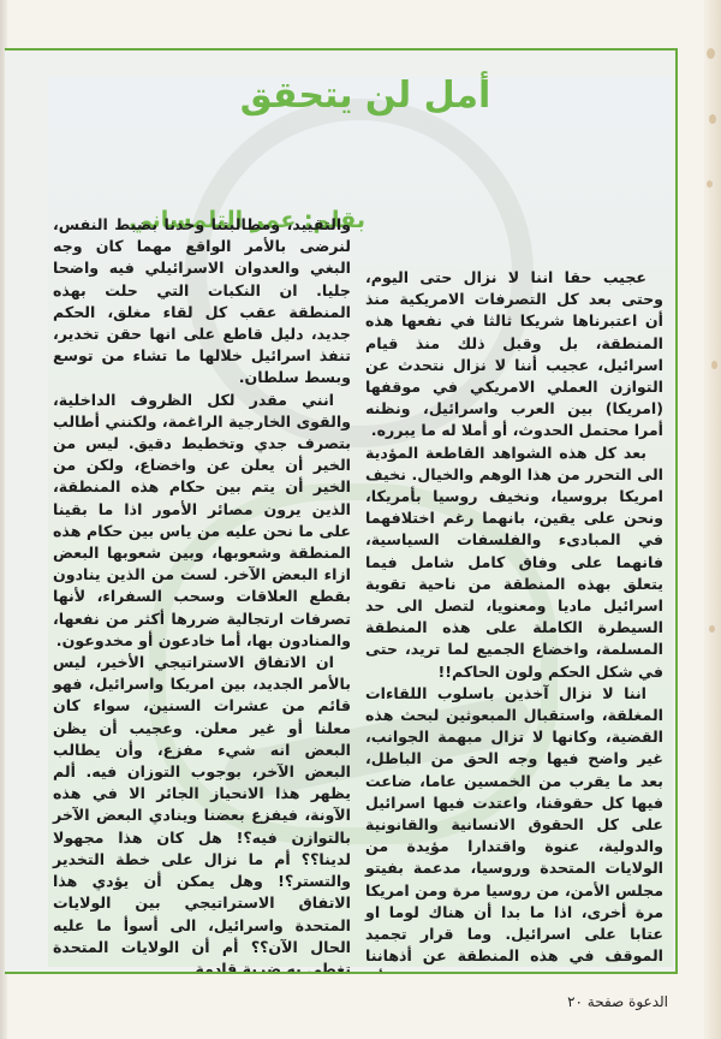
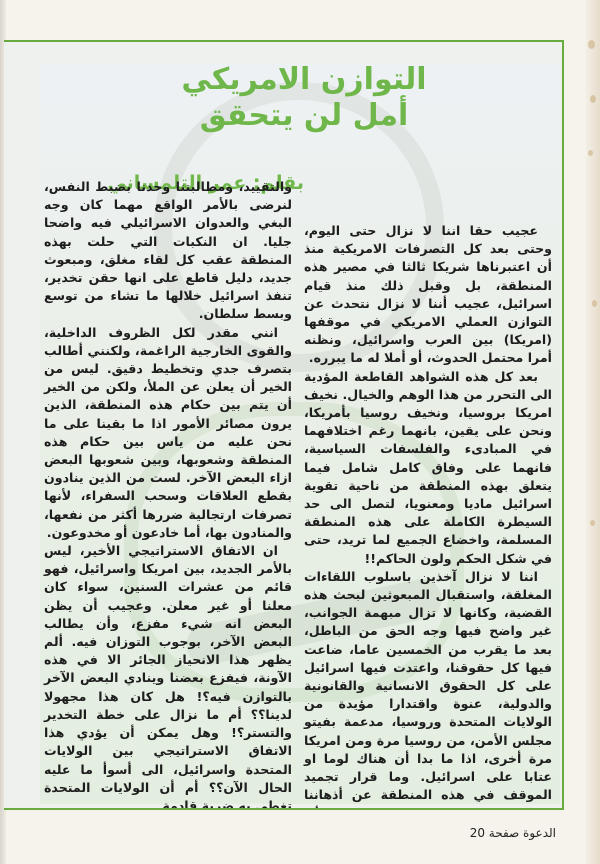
+ التوازن الامريكي
  أمل لن يتحقق
  بقلم: عمر التلمساني
- عجيب حقا اننا لا نزال حتى اليوم، وحتى بعد كل التصرفات الامريكية منذ أن اعتبرناها شريكا ثالثا في نفعها هذه المنطقة، بل وقبل ذلك منذ قيام اسرائيل، عجيب أننا لا نزال نتحدث عن التوازن العملي الامريكي في موقفها (امريكا) بين العرب واسرائيل، ونظنه أمرا محتمل الحدوث، أو أملا له ما يبرره.
+ عجيب حقا اننا لا نزال حتى اليوم، وحتى بعد كل التصرفات الامريكية منذ أن اعتبرناها شريكا ثالثا في مصير هذه المنطقة، بل وقبل ذلك منذ قيام اسرائيل، عجيب أننا لا نزال نتحدث عن التوازن العملي الامريكي في موقفها (امريكا) بين العرب واسرائيل، ونظنه أمرا محتمل الحدوث، أو أملا له ما يبرره.
  بعد كل هذه الشواهد القاطعة المؤدية الى التحرر من هذا الوهم والخيال. نخيف امريكا بروسيا، ونخيف روسيا بأمريكا، ونحن على يقين، بانهما رغم اختلافهما في المبادىء والفلسفات السياسية، فانهما على وفاق كامل شامل فيما يتعلق بهذه المنطقة من ناحية تقوية اسرائيل ماديا ومعنويا، لتصل الى حد السيطرة الكاملة على هذه المنطقة المسلمة، واخضاع الجميع لما تريد، حتى في شكل الحكم ولون الحاكم!!
  اننا لا نزال آخذين باسلوب اللقاءات المغلقة، واستقبال المبعوثين لبحث هذه القضية، وكانها لا تزال مبهمة الجوانب، غير واضح فيها وجه الحق من الباطل، بعد ما يقرب من الخمسين عاما، ضاعت فيها كل حقوقنا، واعتدت فيها اسرائيل على كل الحقوق الانسانية والقانونية والدولية، عنوة واقتدارا مؤيدة من الولايات المتحدة وروسيا، مدعمة بفيتو مجلس الأمن، من روسيا مرة ومن امريكا مرة أخرى، اذا ما بدا أن هناك لوما او عتابا على اسرائيل. وما قرار تجميد الموقف في هذه المنطقة عن أذهاننا
- والتقييد، ومطالبتنا وحدنا بضبط النفس، لنرضى بالأمر الواقع مهما كان وجه البغي والعدوان الاسرائيلي فيه واضحا جليا. ان النكبات التي حلت بهذه المنطقة عقب كل لقاء مغلق، الحكم جديد، دليل قاطع على انها حقن تخدير، تنفذ اسرائيل خلالها ما تشاء من توسع وبسط سلطان.
+ والتقييد، ومطالبتنا وحدنا بضبط النفس، لنرضى بالأمر الواقع مهما كان وجه البغي والعدوان الاسرائيلي فيه واضحا جليا. ان النكبات التي حلت بهذه المنطقة عقب كل لقاء مغلق، ومبعوث جديد، دليل قاطع على انها حقن تخدير، تنفذ اسرائيل خلالها ما تشاء من توسع وبسط سلطان.
- انني مقدر لكل الظروف الداخلية، والقوى الخارجية الراغمة، ولكنني أطالب بتصرف جدي وتخطيط دقيق. ليس من الخير أن يعلن عن واخضاع، ولكن من الخير أن يتم بين حكام هذه المنطقة، الذين يرون مصائر الأمور اذا ما بقينا على ما نحن عليه من ياس بين حكام هذه المنطقة وشعوبها، وبين شعوبها البعض ازاء البعض الآخر. لست من الذين ينادون بقطع العلاقات وسحب السفراء، لأنها تصرفات ارتجالية ضررها أكثر من نفعها، والمنادون بها، أما خادعون أو مخدوعون.
+ انني مقدر لكل الظروف الداخلية، والقوى الخارجية الراغمة، ولكنني أطالب بتصرف جدي وتخطيط دقيق. ليس من الخير أن يعلن عن الملأ، ولكن من الخير أن يتم بين حكام هذه المنطقة، الذين يرون مصائر الأمور اذا ما بقينا على ما نحن عليه من ياس بين حكام هذه المنطقة وشعوبها، وبين شعوبها البعض ازاء البعض الآخر. لست من الذين ينادون بقطع العلاقات وسحب السفراء، لأنها تصرفات ارتجالية ضررها أكثر من نفعها، والمنادون بها، أما خادعون أو مخدوعون.
  ان الاتفاق الاستراتيجي الأخير، ليس بالأمر الجديد، بين امريكا واسرائيل، فهو قائم من عشرات السنين، سواء كان معلنا أو غير معلن. وعجيب أن يظن البعض انه شيء مفزع، وأن يطالب البعض الآخر، بوجوب التوزان فيه. ألم يظهر هذا الانحياز الجائر الا في هذه الآونة، فيفزع بعضنا وينادي البعض الآخر بالتوازن فيه؟! هل كان هذا مجهولا لدينا؟؟ أم ما نزال على خطة التخدير والتستر؟! وهل يمكن أن يؤدي هذا الاتفاق الاستراتيجي بين الولايات المتحدة واسرائيل، الى أسوأ ما عليه الحال الآن؟؟ أم أن الولايات المتحدة تغطي به ضربة قادمة
- الدعوة صفحة ٢٠
+ الدعوة صفحة 20
